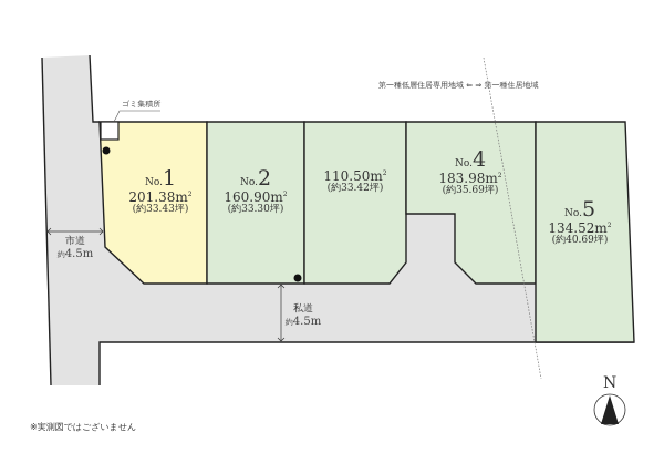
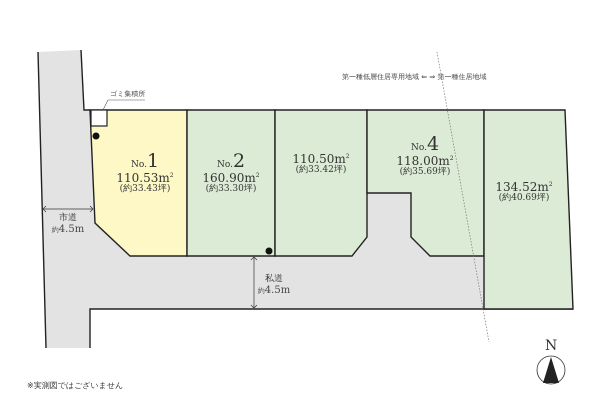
  第一種低層住居専用地域 ⇐ ⇒ 第一種住居地域
  ゴミ集積所
  No.1
- 201.38m
+ 110.53m
  (約33.43坪)
  No.2
  160.90m
  (約33.30坪)
  110.50m
  (約33.42坪)
  No.4
- 183.98m
+ 118.00m
  (約35.69坪)
- No.5
  134.52m
  (約40.69坪)
  市道
  約4.5m
  私道
  約4.5m
  N
  ※実測図ではございません
